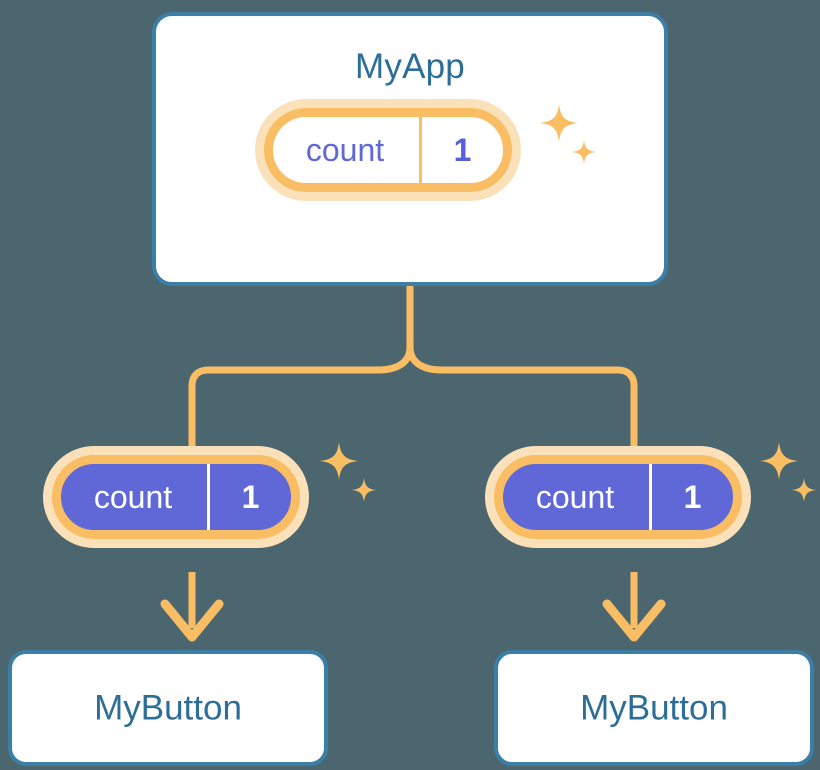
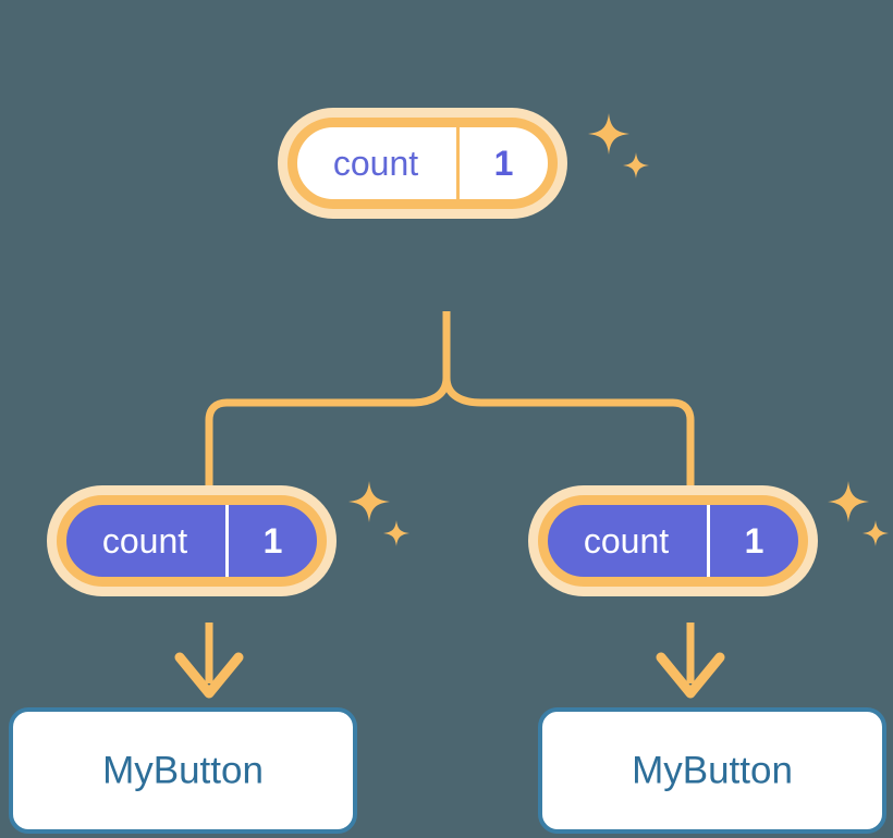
- MyApp
  count
  1
  count
  1
  MyButton
  count
  1
  MyButton
